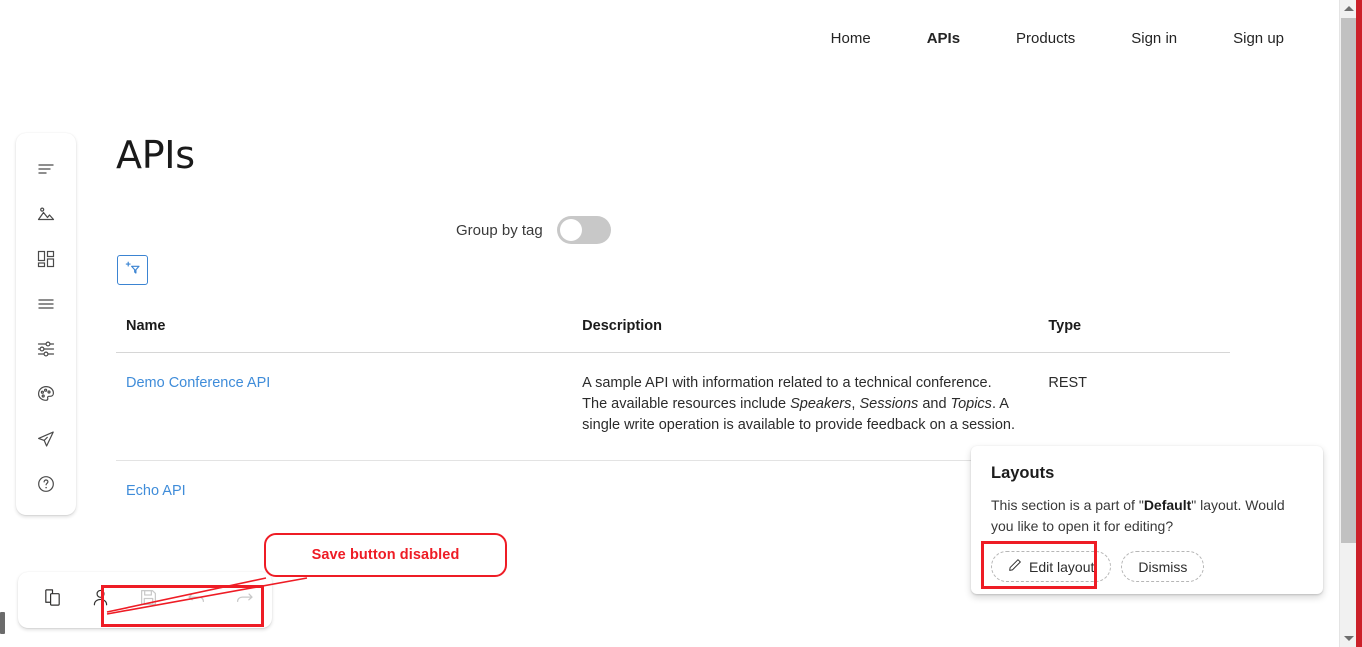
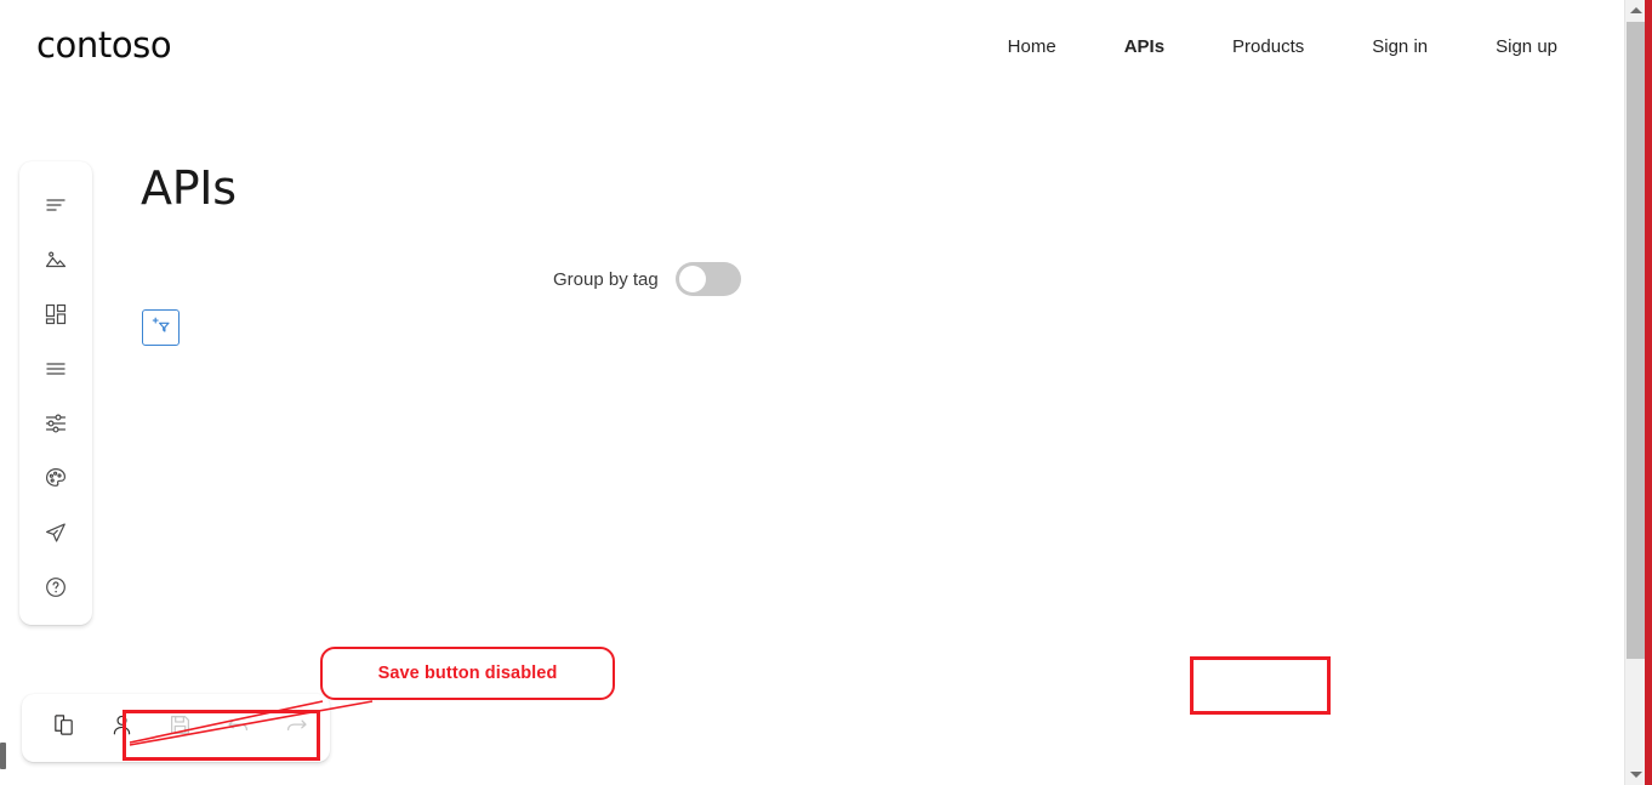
+ contoso
  Home
  APIs
  Products
  Sign in
  Sign up
  APIs
  Group by tag
- Name	Description	Type
- Demo Conference API	A sample API with information related to a technical conference. The available resources include Speakers, Sessions and Topics. A single write operation is available to provide feedback on a session.	REST
- Echo API
- Layouts
- This section is a part of "Default" layout. Would you like to open it for editing?
- Edit layout
- Dismiss
  Save button disabled
